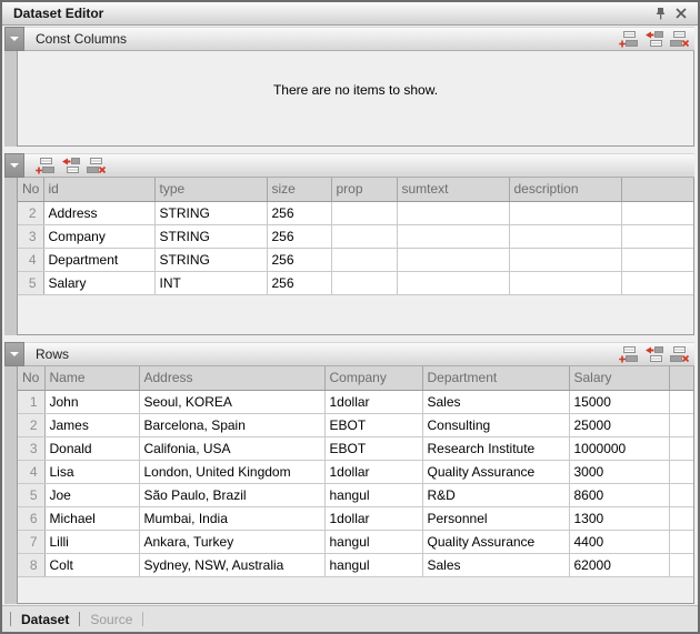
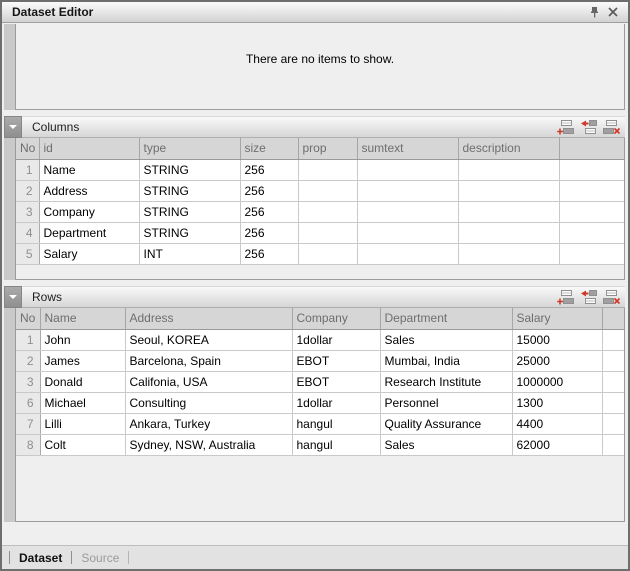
  Dataset Editor
- Const Columns
  There are no items to show.
+ Columns
  No	id	type	size	prop	sumtext	description
+ 1	Name	STRING	256
  2	Address	STRING	256
  3	Company	STRING	256
  4	Department	STRING	256
  5	Salary	INT	256
  Rows
  No	Name	Address	Company	Department	Salary
  1	John	Seoul, KOREA	1dollar	Sales	15000
- 2	James	Barcelona, Spain	EBOT	Consulting	25000
+ 2	James	Barcelona, Spain	EBOT	Mumbai, India	25000
  3	Donald	Califonia, USA	EBOT	Research Institute	1000000
- 4	Lisa	London, United Kingdom	1dollar	Quality Assurance	3000
- 5	Joe	São Paulo, Brazil	hangul	R&D	8600
- 6	Michael	Mumbai, India	1dollar	Personnel	1300
+ 6	Michael	Consulting	1dollar	Personnel	1300
  7	Lilli	Ankara, Turkey	hangul	Quality Assurance	4400
  8	Colt	Sydney, NSW, Australia	hangul	Sales	62000
  Dataset
  Source
